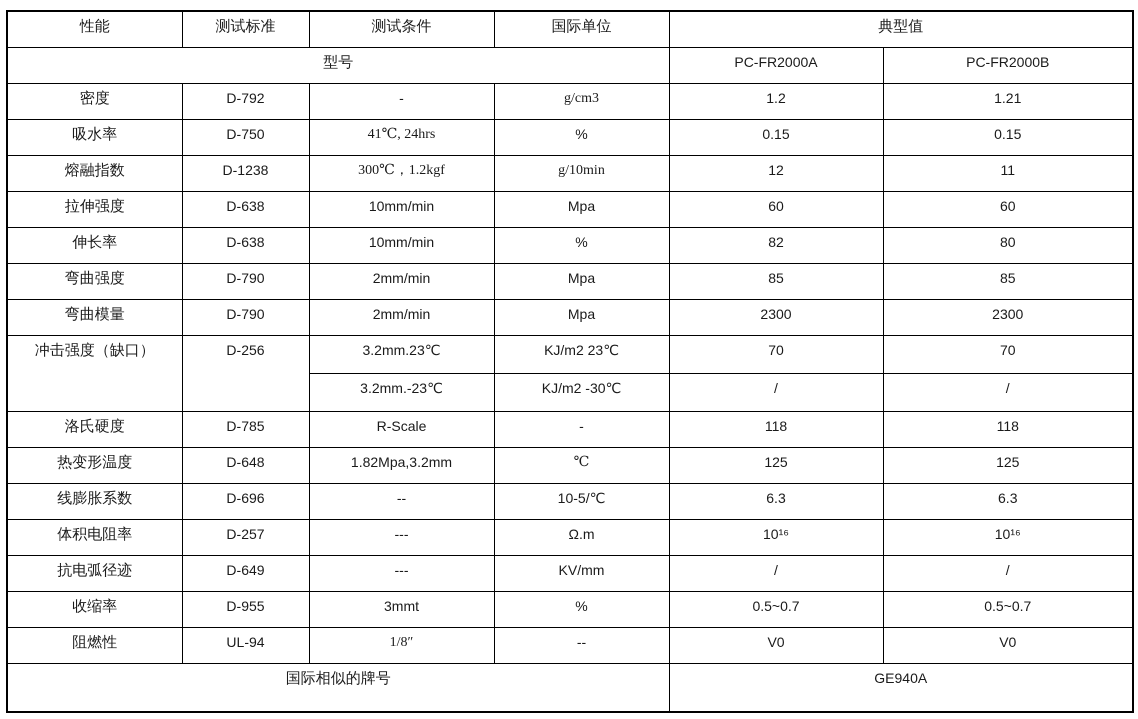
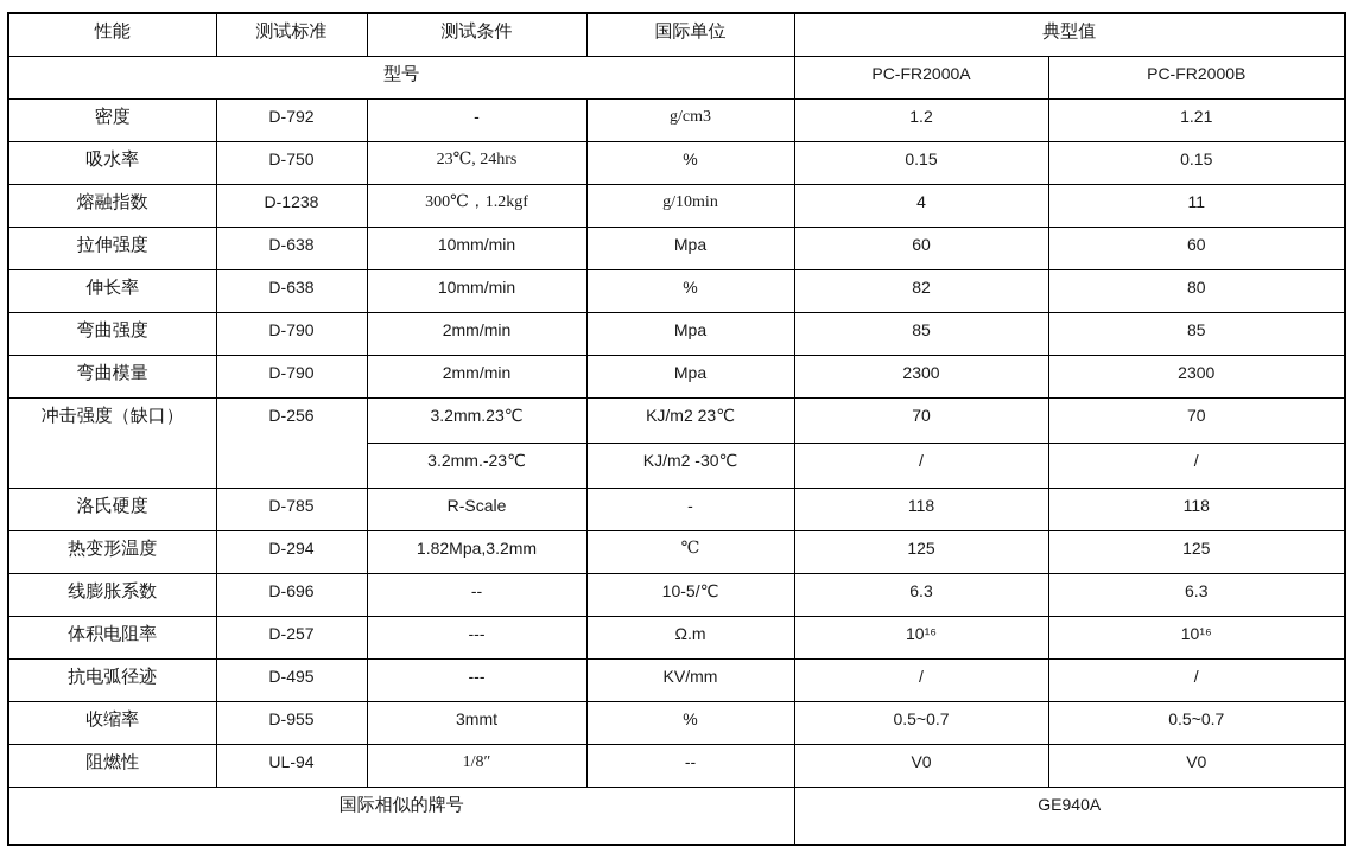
  性能	测试标准	测试条件	国际单位	典型值
  型号	PC-FR2000A	PC-FR2000B
  密度	D-792	-	g/cm3	1.2	1.21
- 吸水率	D-750	41℃, 24hrs	%	0.15	0.15
+ 吸水率	D-750	23℃, 24hrs	%	0.15	0.15
- 熔融指数	D-1238	300℃，1.2kgf	g/10min	12	11
+ 熔融指数	D-1238	300℃，1.2kgf	g/10min	4	11
  拉伸强度	D-638	10mm/min	Mpa	60	60
  伸长率	D-638	10mm/min	%	82	80
  弯曲强度	D-790	2mm/min	Mpa	85	85
  弯曲模量	D-790	2mm/min	Mpa	2300	2300
  冲击强度（缺口）	D-256	3.2mm.23℃	KJ/m2 23℃	70	70
  3.2mm.-23℃	KJ/m2 -30℃	/	/
  洛氏硬度	D-785	R-Scale	-	118	118
- 热变形温度	D-648	1.82Mpa,3.2mm	℃	125	125
+ 热变形温度	D-294	1.82Mpa,3.2mm	℃	125	125
  线膨胀系数	D-696	--	10-5/℃	6.3	6.3
  体积电阻率	D-257	---	Ω.m	10¹⁶	10¹⁶
- 抗电弧径迹	D-649	---	KV/mm	/	/
+ 抗电弧径迹	D-495	---	KV/mm	/	/
  收缩率	D-955	3mmt	%	0.5~0.7	0.5~0.7
  阻燃性	UL-94	1/8″	--	V0	V0
  国际相似的牌号	GE940A
